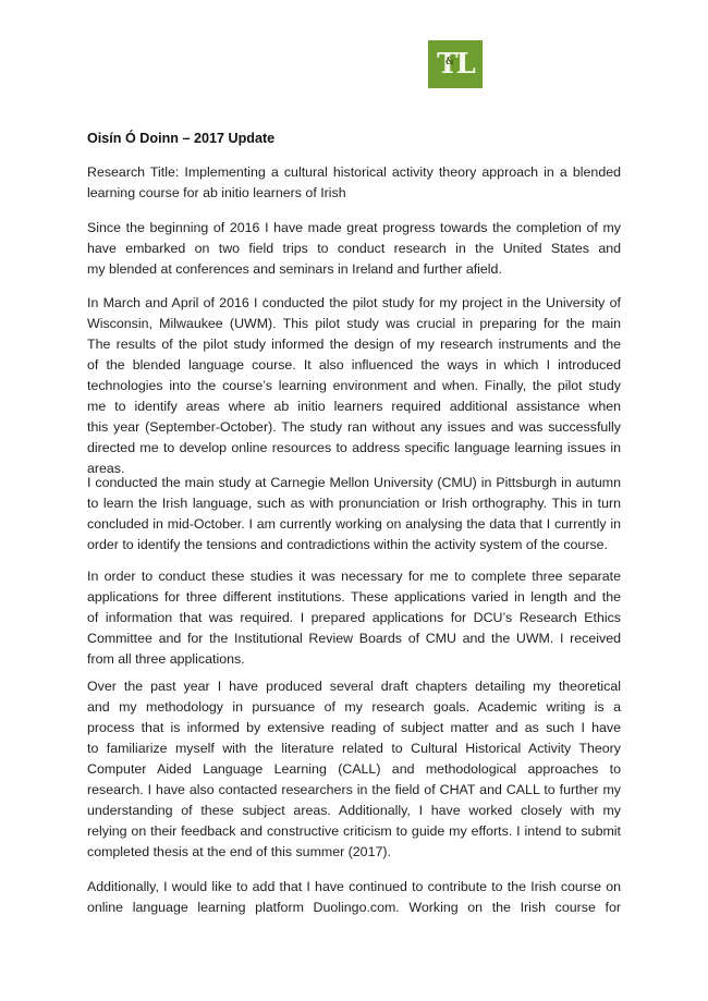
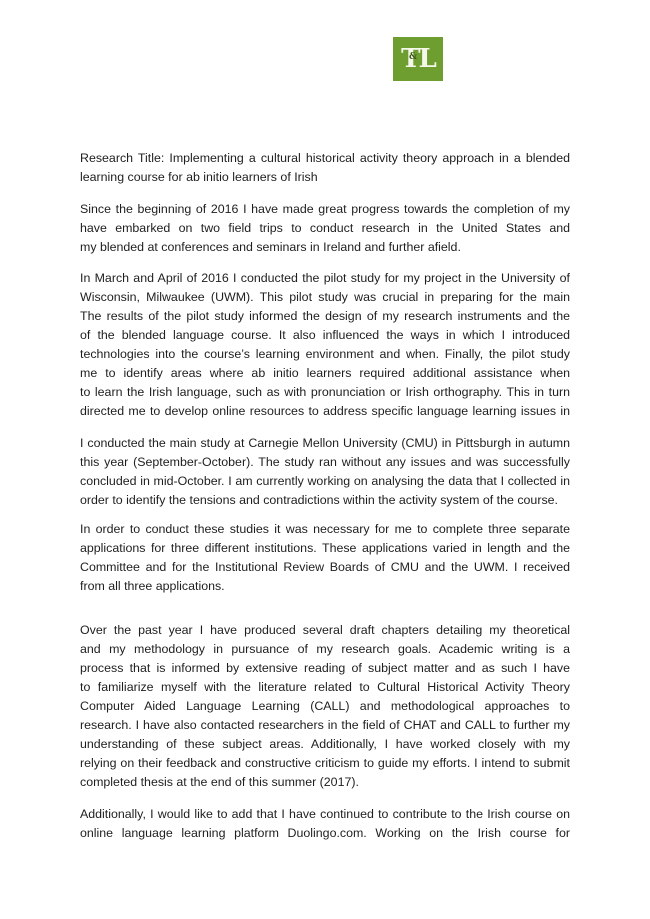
  TL
  &
- Oisín Ó Doinn – 2017 Update
  Research Title: Implementing a cultural historical activity theory approach in a blended
  learning course for ab initio learners of Irish
  Since the beginning of 2016 I have made great progress towards the completion of my
  have embarked on two field trips to conduct research in the United States and
  my blended at conferences and seminars in Ireland and further afield.
  In March and April of 2016 I conducted the pilot study for my project in the University of
  Wisconsin, Milwaukee (UWM). This pilot study was crucial in preparing for the main
  The results of the pilot study informed the design of my research instruments and the
  of the blended language course. It also influenced the ways in which I introduced
  technologies into the course’s learning environment and when. Finally, the pilot study
  me to identify areas where ab initio learners required additional assistance when
- this year (September-October). The study ran without any issues and was successfully
+ to learn the Irish language, such as with pronunciation or Irish orthography. This in turn
  directed me to develop online resources to address specific language learning issues in
- areas.
  I conducted the main study at Carnegie Mellon University (CMU) in Pittsburgh in autumn
- to learn the Irish language, such as with pronunciation or Irish orthography. This in turn
+ this year (September-October). The study ran without any issues and was successfully
- concluded in mid-October. I am currently working on analysing the data that I currently in
+ concluded in mid-October. I am currently working on analysing the data that I collected in
  order to identify the tensions and contradictions within the activity system of the course.
  In order to conduct these studies it was necessary for me to complete three separate
  applications for three different institutions. These applications varied in length and the
- of information that was required. I prepared applications for DCU’s Research Ethics
  Committee and for the Institutional Review Boards of CMU and the UWM. I received
  from all three applications.
  Over the past year I have produced several draft chapters detailing my theoretical
  and my methodology in pursuance of my research goals. Academic writing is a
  process that is informed by extensive reading of subject matter and as such I have
  to familiarize myself with the literature related to Cultural Historical Activity Theory
  Computer Aided Language Learning (CALL) and methodological approaches to
  research. I have also contacted researchers in the field of CHAT and CALL to further my
  understanding of these subject areas. Additionally, I have worked closely with my
  relying on their feedback and constructive criticism to guide my efforts. I intend to submit
  completed thesis at the end of this summer (2017).
  Additionally, I would like to add that I have continued to contribute to the Irish course on
  online language learning platform Duolingo.com. Working on the Irish course for
